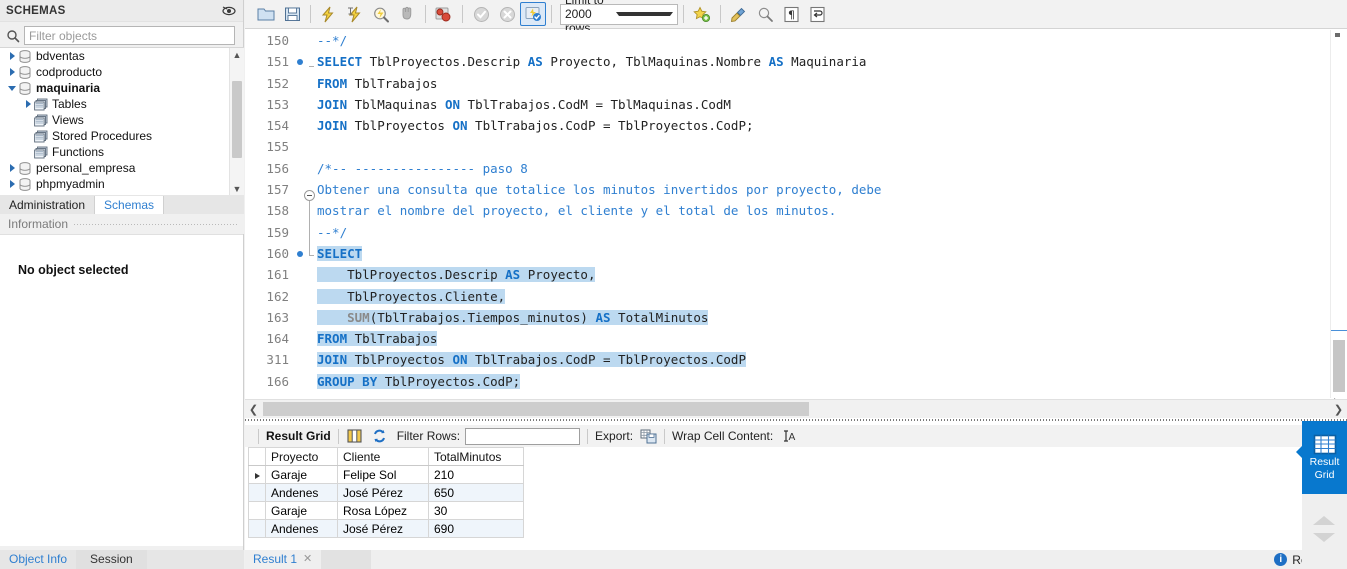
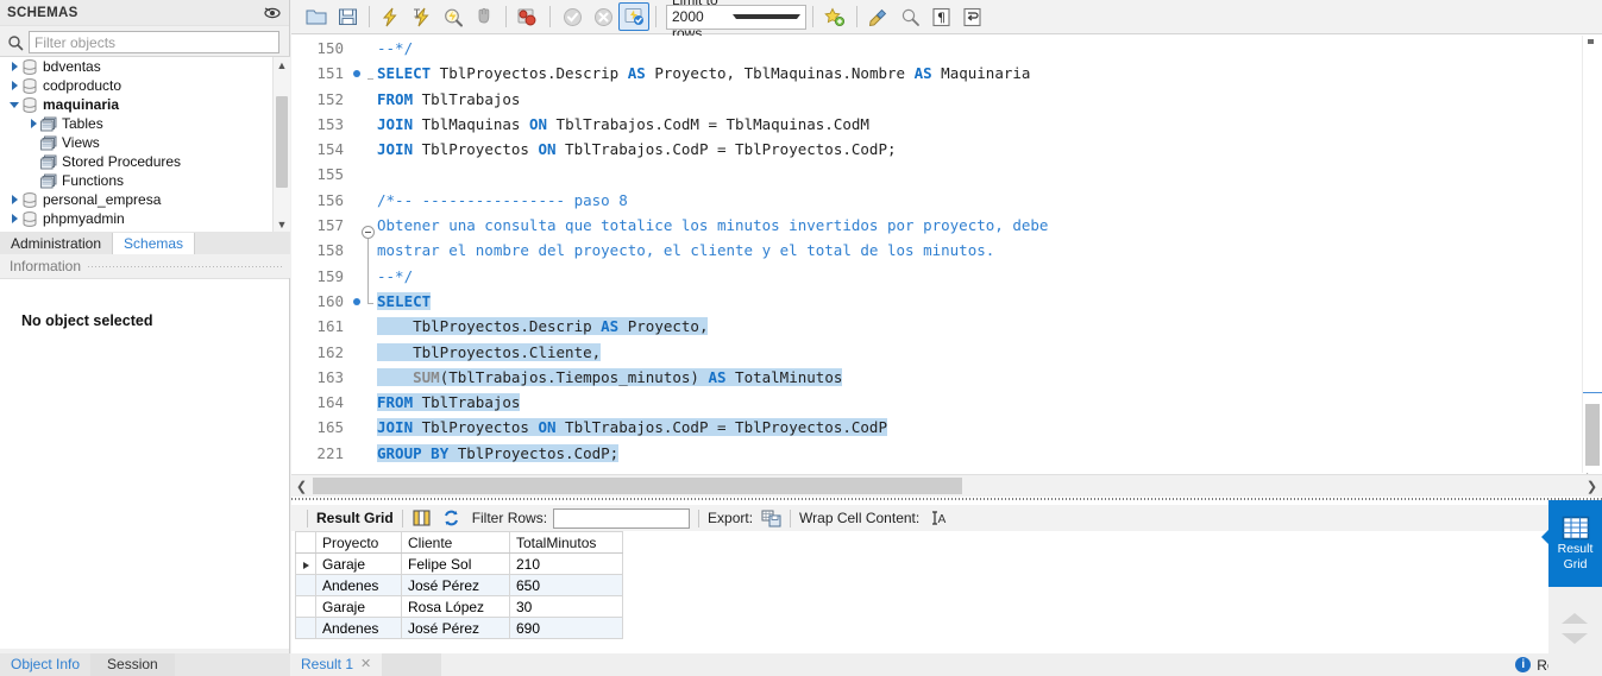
  SCHEMAS
  Filter objects
  bdventas
  codproducto
  maquinaria
  Tables
  Views
  Stored Procedures
  Functions
  personal_empresa
  phpmyadmin
  ▲
  ▼
  Administration
  Schemas
  Information
  No object selected
  Object Info
  Session
  Limit to 2000 rows
  ¶
  150
  --*/
  151
  SELECT TblProyectos.Descrip AS Proyecto, TblMaquinas.Nombre AS Maquinaria
  152
  FROM TblTrabajos
  153
  JOIN TblMaquinas ON TblTrabajos.CodM = TblMaquinas.CodM
  154
  JOIN TblProyectos ON TblTrabajos.CodP = TblProyectos.CodP;
  155
  156
  /*-- ---------------- paso 8
  157
  Obtener una consulta que totalice los minutos invertidos por proyecto, debe
  158
  mostrar el nombre del proyecto, el cliente y el total de los minutos.
  159
  --*/
  160
  SELECT
  161
  TblProyectos.Descrip AS Proyecto,
  162
  TblProyectos.Cliente,
  163
  SUM(TblTrabajos.Tiempos_minutos) AS TotalMinutos
  164
  FROM TblTrabajos
- 311
+ 165
  JOIN TblProyectos ON TblTrabajos.CodP = TblProyectos.CodP
- 166
+ 221
  GROUP BY TblProyectos.CodP;
  ❮
  ❯
  Result Grid
  Filter Rows:
  Export:
  Wrap Cell Content:
  A
  	Proyecto	Cliente	TotalMinutos
  	Garaje	Felipe Sol	210
  	Andenes	José Pérez	650
  	Garaje	Rosa López	30
  	Andenes	José Pérez	690
  Result 1
  ✕
  i
  Result
  Grid
